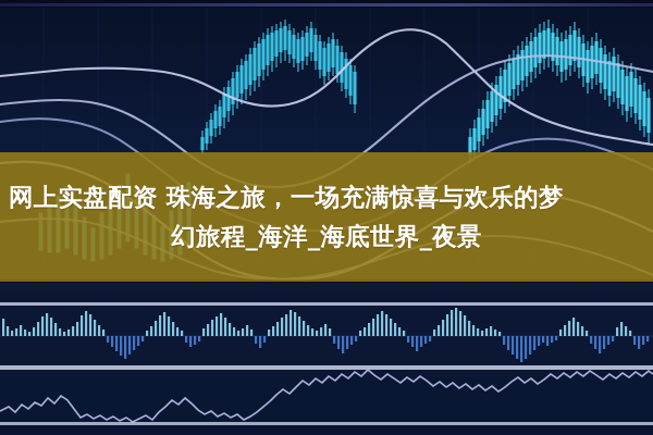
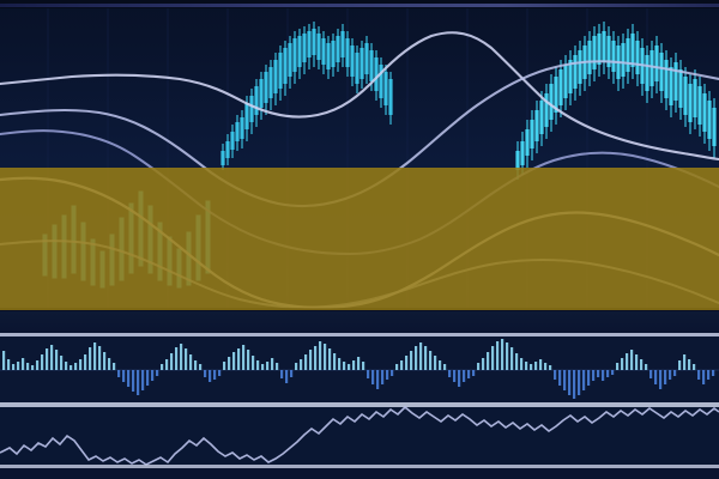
- 网上实盘配资 珠海之旅，一场充满惊喜与欢乐的梦
- 幻旅程_海洋_海底世界_夜景
